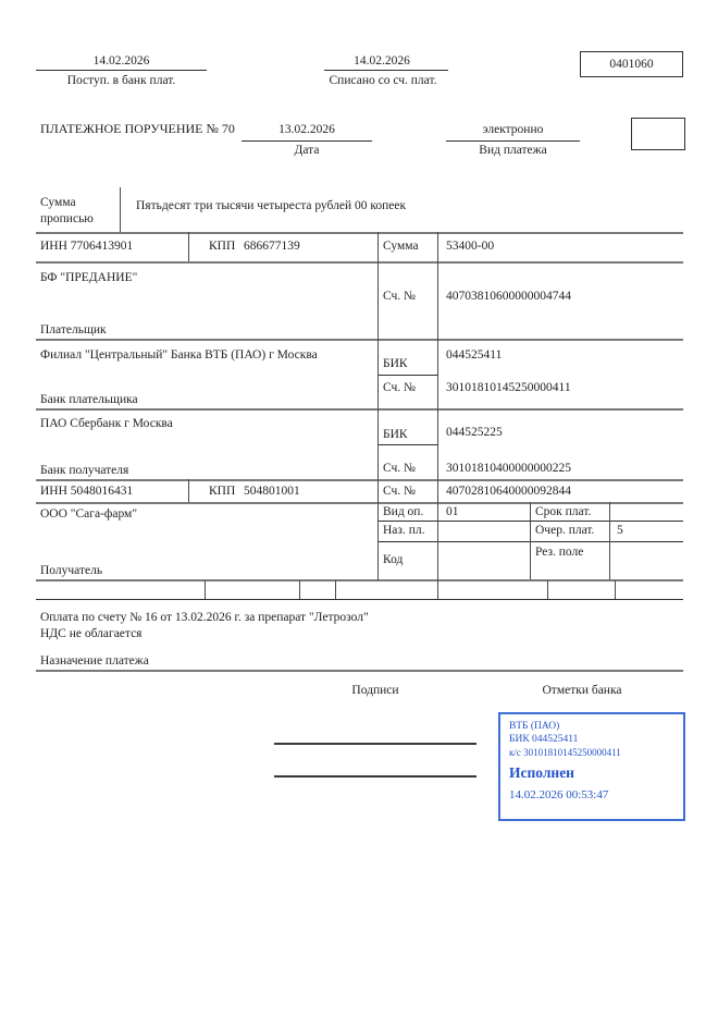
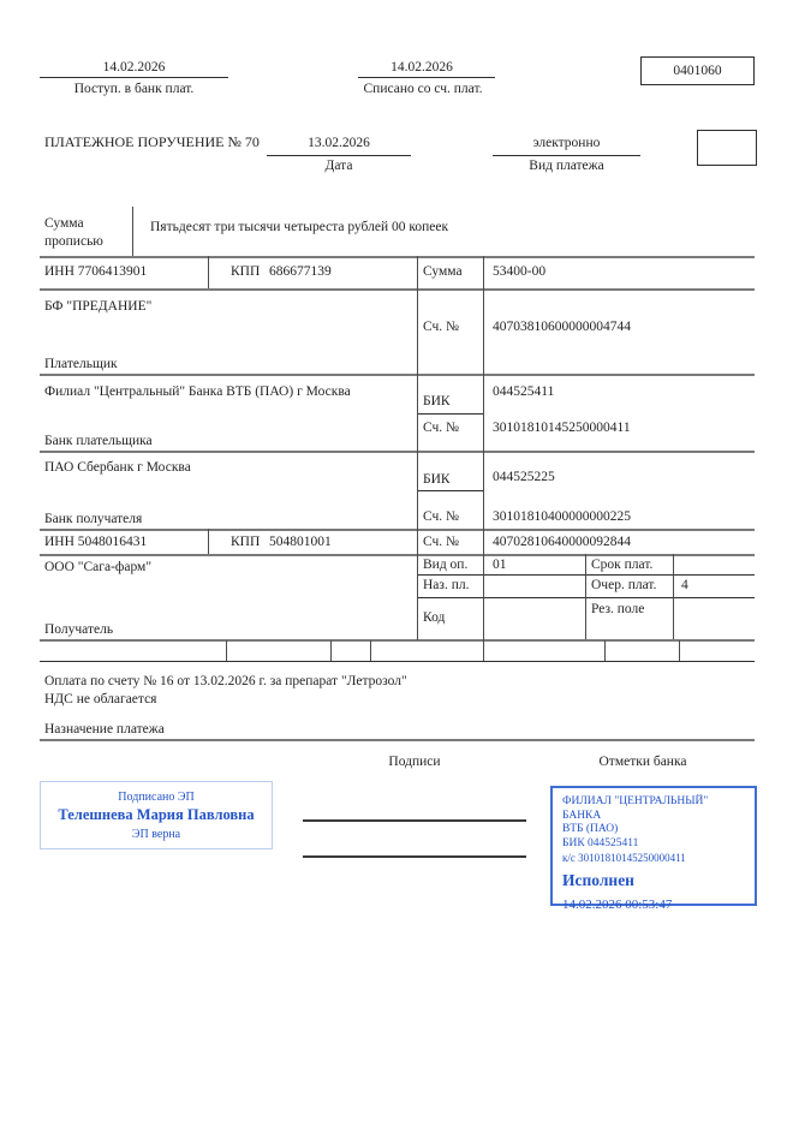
  14.02.2026
  Поступ. в банк плат.
  14.02.2026
  Списано со сч. плат.
  0401060
  ПЛАТЕЖНОЕ ПОРУЧЕНИЕ № 70
  13.02.2026
  Дата
  электронно
  Вид платежа
  Сумма
  прописью
  Пятьдесят три тысячи четыреста рублей 00 копеек
  ИНН 7706413901
  КПП
  686677139
  Сумма
  53400-00
  БФ "ПРЕДАНИЕ"
  Плательщик
  Сч. №
  40703810600000004744
  Филиал "Центральный" Банка ВТБ (ПАО) г Москва
  Банк плательщика
  БИК
  044525411
  Сч. №
  30101810145250000411
  ПАО Сбербанк г Москва
  Банк получателя
  БИК
  044525225
  Сч. №
  30101810400000000225
  ИНН 5048016431
  КПП
  504801001
  Сч. №
  40702810640000092844
  ООО "Сага-фарм"
  Получатель
  Вид оп.
  01
  Срок плат.
  Наз. пл.
  Очер. плат.
- 5
+ 4
  Код
  Рез. поле
  Оплата по счету № 16 от 13.02.2026 г. за препарат "Летрозол"
  НДС не облагается
  Назначение платежа
  Подписи
  Отметки банка
+ Подписано ЭП
+ Телешнева Мария Павловна
+ ЭП верна
+ ФИЛИАЛ "ЦЕНТРАЛЬНЫЙ" БАНКА
  ВТБ (ПАО)
  БИК 044525411
  к/с 30101810145250000411
  Исполнен
  14.02.2026 00:53:47
